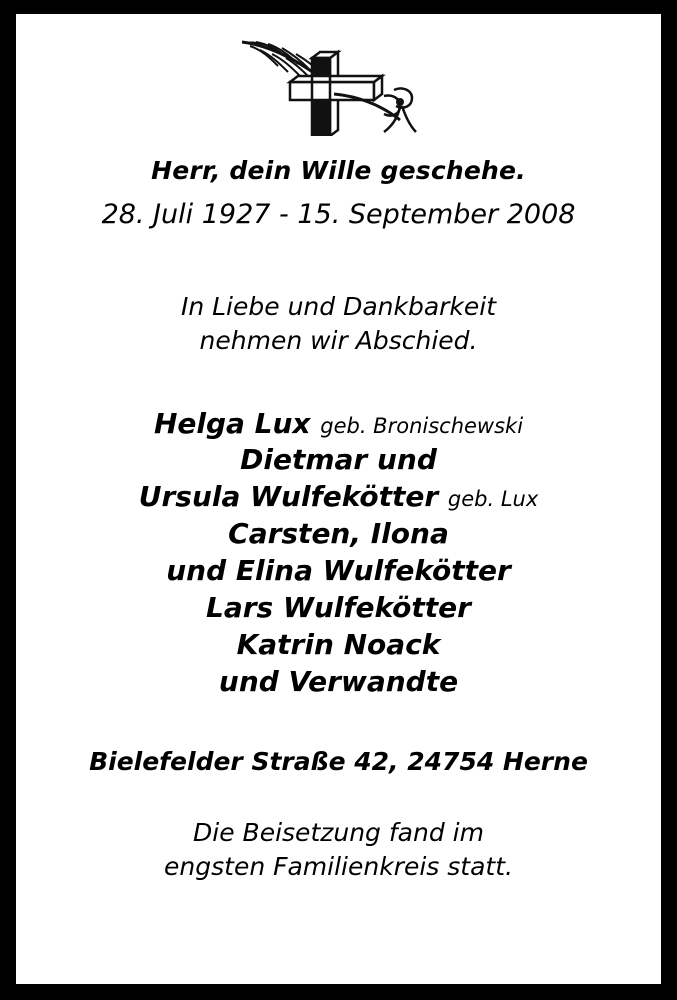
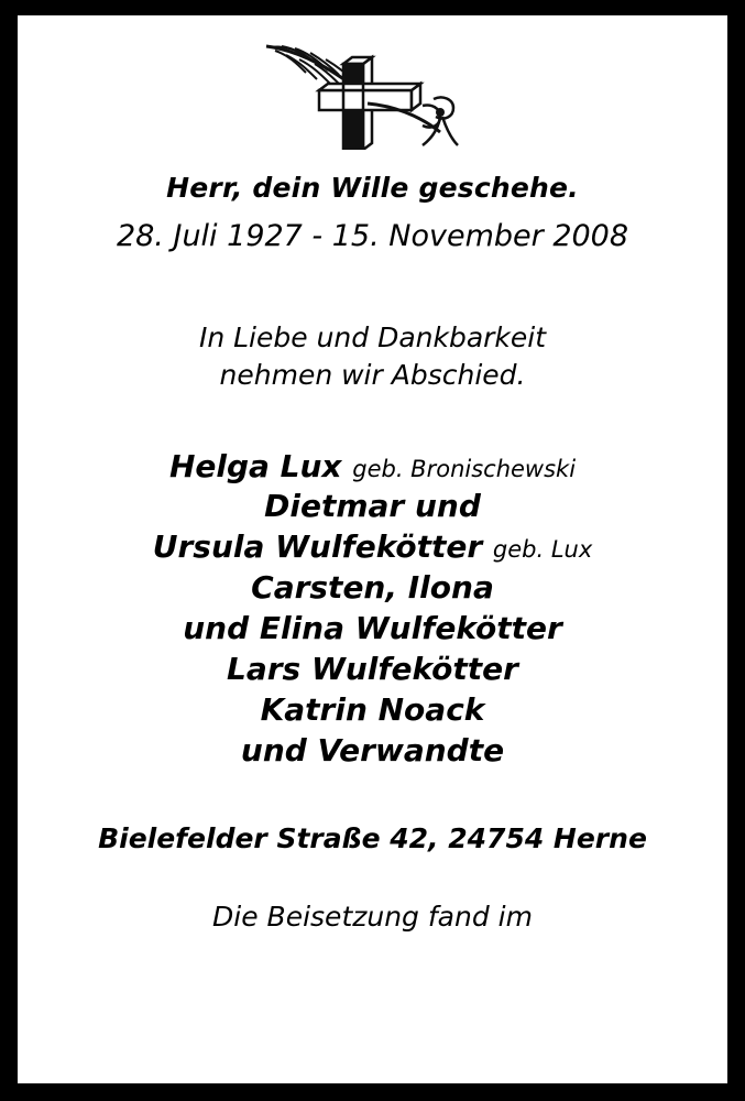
  Herr, dein Wille geschehe.
- 28. Juli 1927 - 15. September 2008
+ 28. Juli 1927 - 15. November 2008
  In Liebe und Dankbarkeit
  nehmen wir Abschied.
  Helga Lux geb. Bronischewski
  Dietmar und
  Ursula Wulfekötter geb. Lux
  Carsten, Ilona
  und Elina Wulfekötter
  Lars Wulfekötter
  Katrin Noack
  und Verwandte
  Bielefelder Straße 42, 24754 Herne
  Die Beisetzung fand im
- engsten Familienkreis statt.
